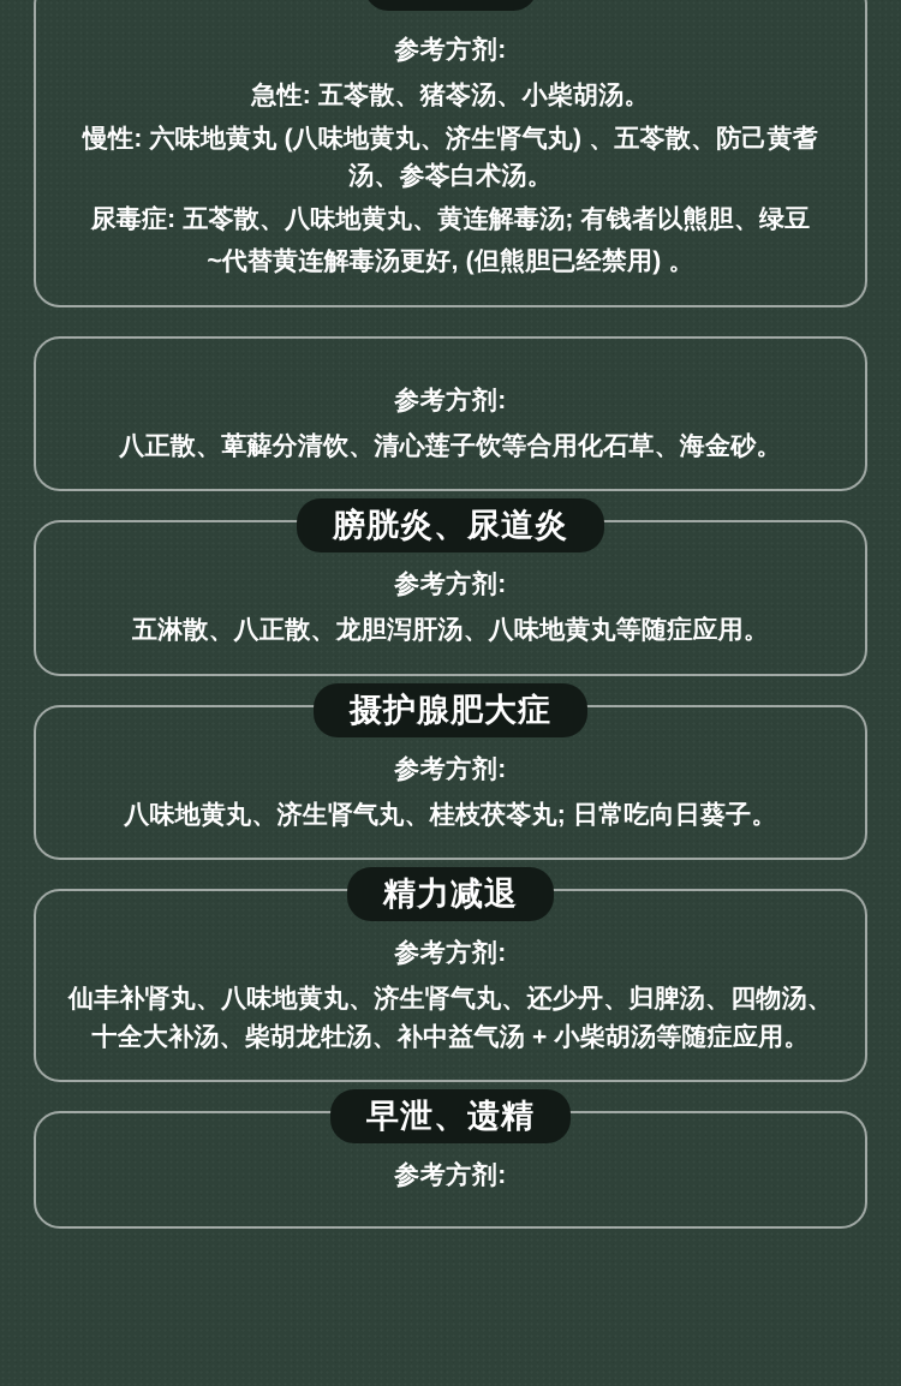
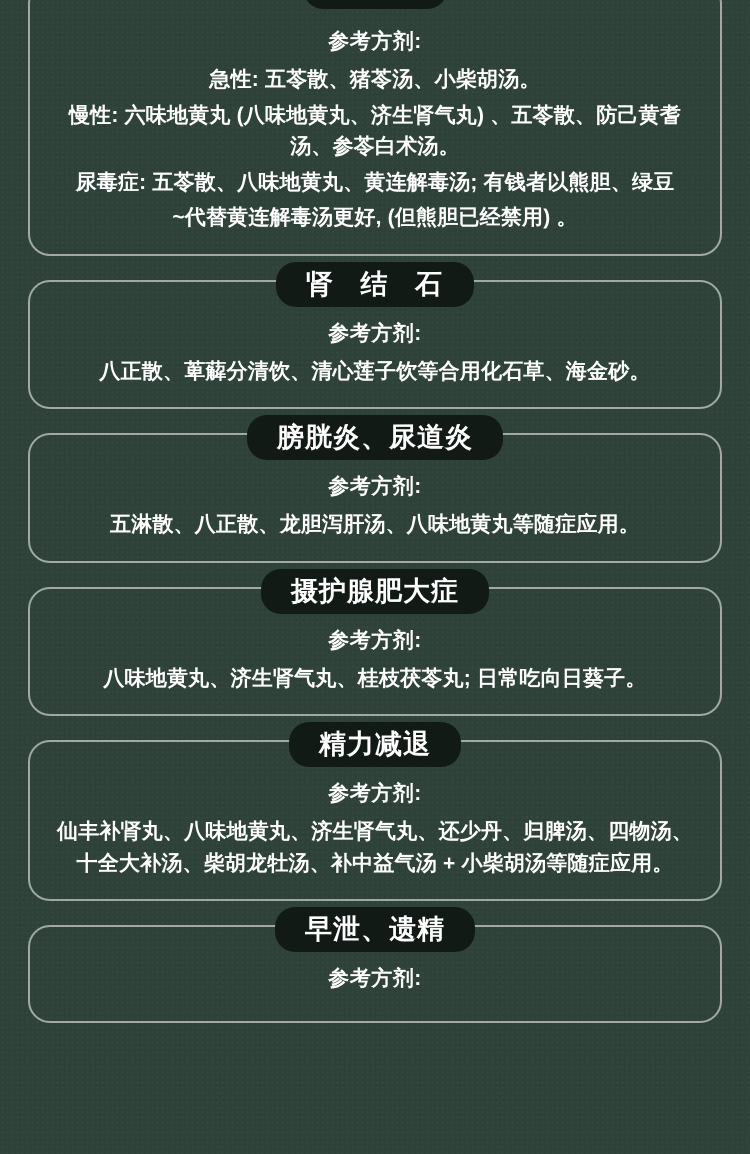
  参考方剂:
  急性: 五苓散、猪苓汤、小柴胡汤。
  慢性: 六味地黄丸 (八味地黄丸、济生肾气丸) 、五苓散、防己黄耆汤、参苓白术汤。
  尿毒症: 五苓散、八味地黄丸、黄连解毒汤; 有钱者以熊胆、绿豆
  ~代替黄连解毒汤更好, (但熊胆已经禁用) 。
+ 肾 结 石
  参考方剂:
  八正散、萆薢分清饮、清心莲子饮等合用化石草、海金砂。
  膀胱炎、尿道炎
  参考方剂:
  五淋散、八正散、龙胆泻肝汤、八味地黄丸等随症应用。
  摄护腺肥大症
  参考方剂:
  八味地黄丸、济生肾气丸、桂枝茯苓丸; 日常吃向日葵子。
  精力减退
  参考方剂:
  仙丰补肾丸、八味地黄丸、济生肾气丸、还少丹、归脾汤、四物汤、十全大补汤、柴胡龙牡汤、补中益气汤 + 小柴胡汤等随症应用。
  早泄、遗精
  参考方剂:
